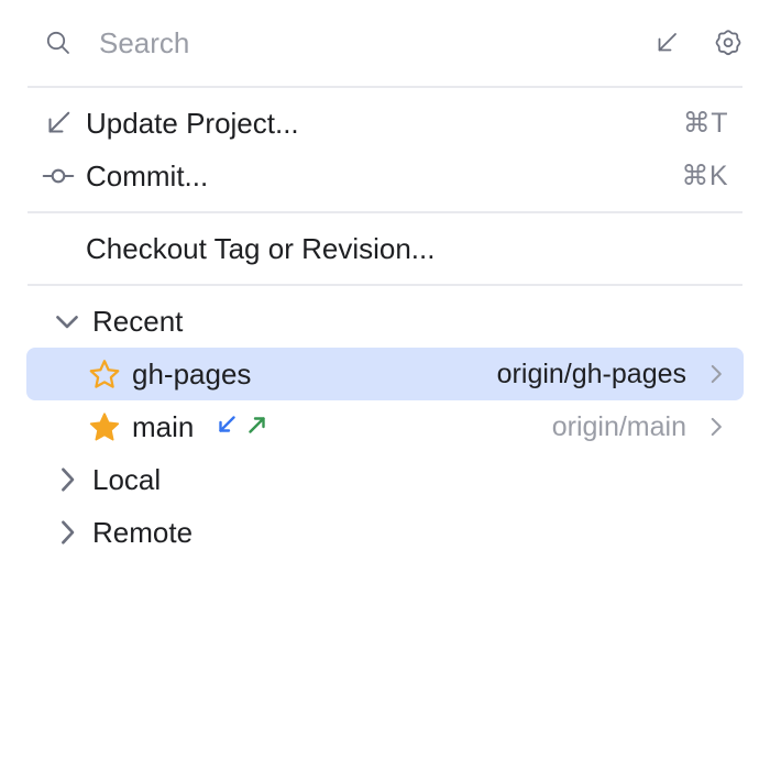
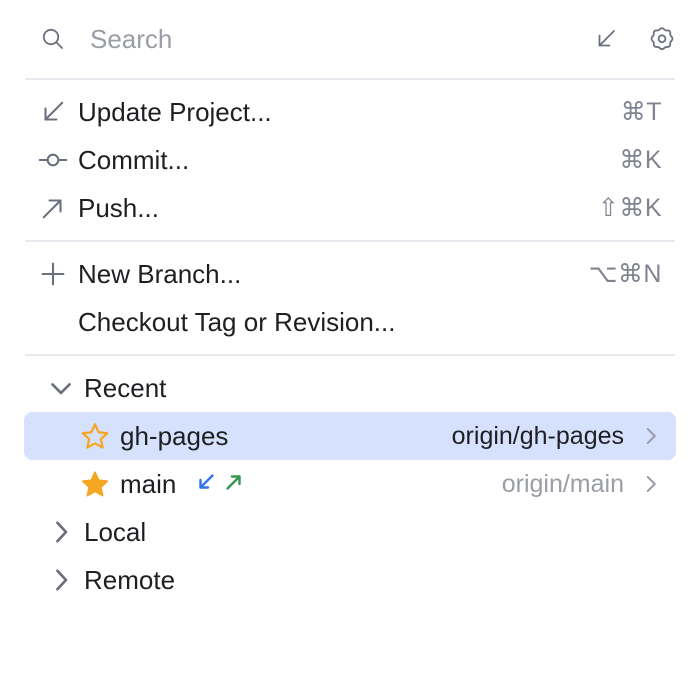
  Search
  Update Project...
  ⌘T
  Commit...
  ⌘K
+ Push...
+ ⇧⌘K
+ New Branch...
+ ⌥⌘N
  Checkout Tag or Revision...
  Recent
  gh-pages
  origin/gh-pages
  main
  origin/main
  Local
  Remote
